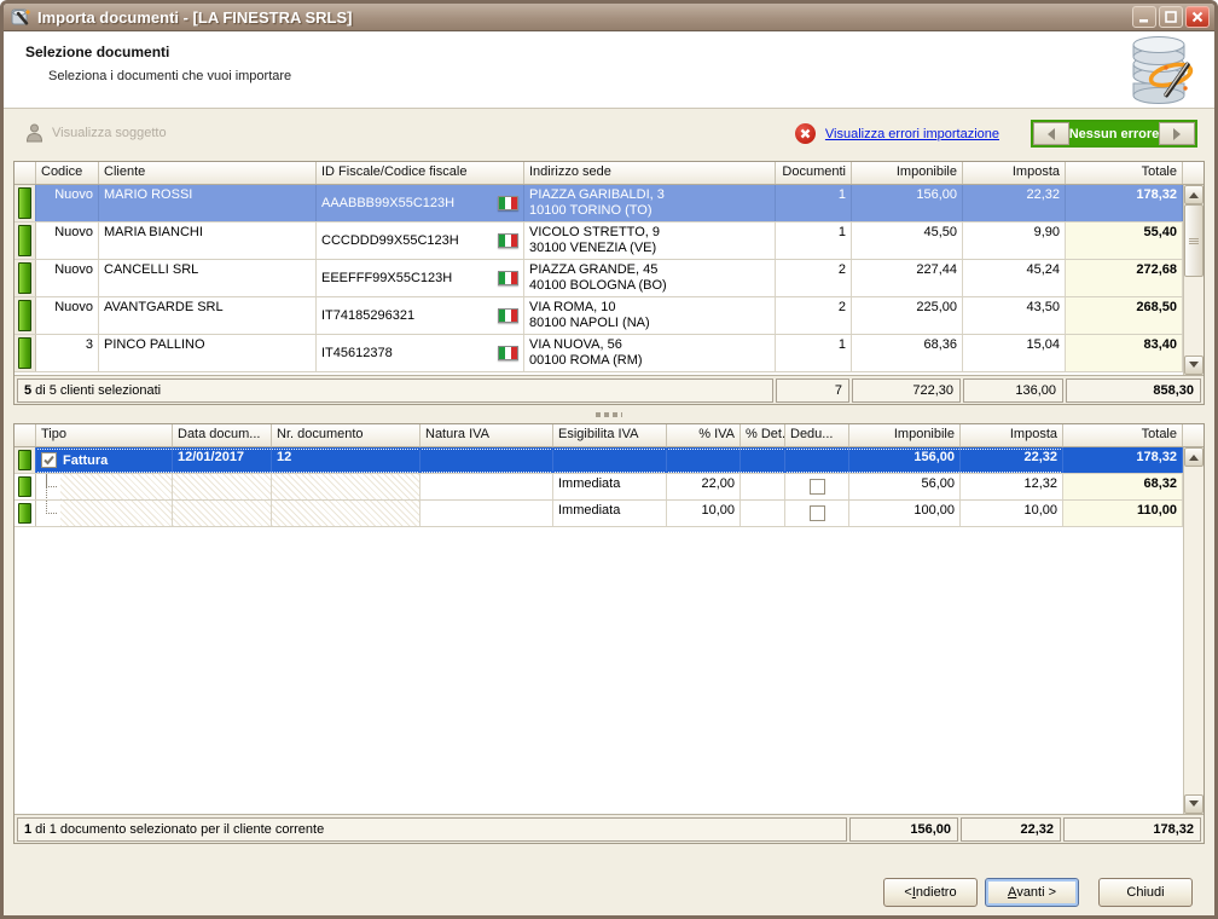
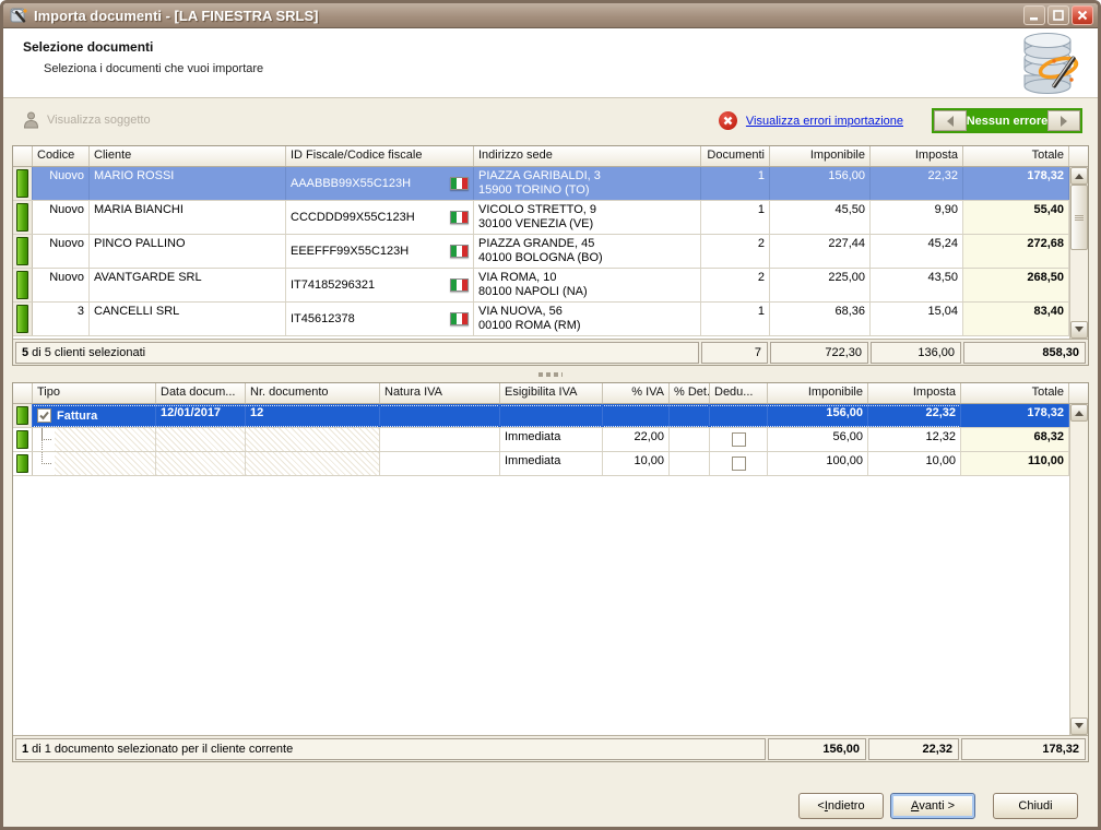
  Importa documenti - [LA FINESTRA SRLS]
  Selezione documenti
  Seleziona i documenti che vuoi importare
  Visualizza soggetto
  Visualizza errori importazione
  Nessun errore
  Codice
  Cliente
  ID Fiscale/Codice fiscale
  Indirizzo sede
  Documenti
  Imponibile
  Imposta
  Totale
  Nuovo
  MARIO ROSSI
  AAABBB99X55C123H
  PIAZZA GARIBALDI, 3
- 10100 TORINO (TO)
+ 15900 TORINO (TO)
  1
  156,00
  22,32
  178,32
  Nuovo
  MARIA BIANCHI
  CCCDDD99X55C123H
  VICOLO STRETTO, 9
  30100 VENEZIA (VE)
  1
  45,50
  9,90
  55,40
  Nuovo
- CANCELLI SRL
+ PINCO PALLINO
  EEEFFF99X55C123H
  PIAZZA GRANDE, 45
  40100 BOLOGNA (BO)
  2
  227,44
  45,24
  272,68
  Nuovo
  AVANTGARDE SRL
  IT74185296321
  VIA ROMA, 10
  80100 NAPOLI (NA)
  2
  225,00
  43,50
  268,50
  3
- PINCO PALLINO
+ CANCELLI SRL
  IT45612378
  VIA NUOVA, 56
  00100 ROMA (RM)
  1
  68,36
  15,04
  83,40
  5 di 5 clienti selezionati
  7
  722,30
  136,00
  858,30
  Tipo
  Data docum...
  Nr. documento
  Natura IVA
  Esigibilita IVA
  % IVA
  % Det.
  Dedu...
  Imponibile
  Imposta
  Totale
  Fattura
  12/01/2017
  12
  156,00
  22,32
  178,32
  Immediata
  22,00
  56,00
  12,32
  68,32
  Immediata
  10,00
  100,00
  10,00
  110,00
  1 di 1 documento selezionato per il cliente corrente
  156,00
  22,32
  178,32
  <
  I
  ndietro
  A
  vanti >
  Chiudi
